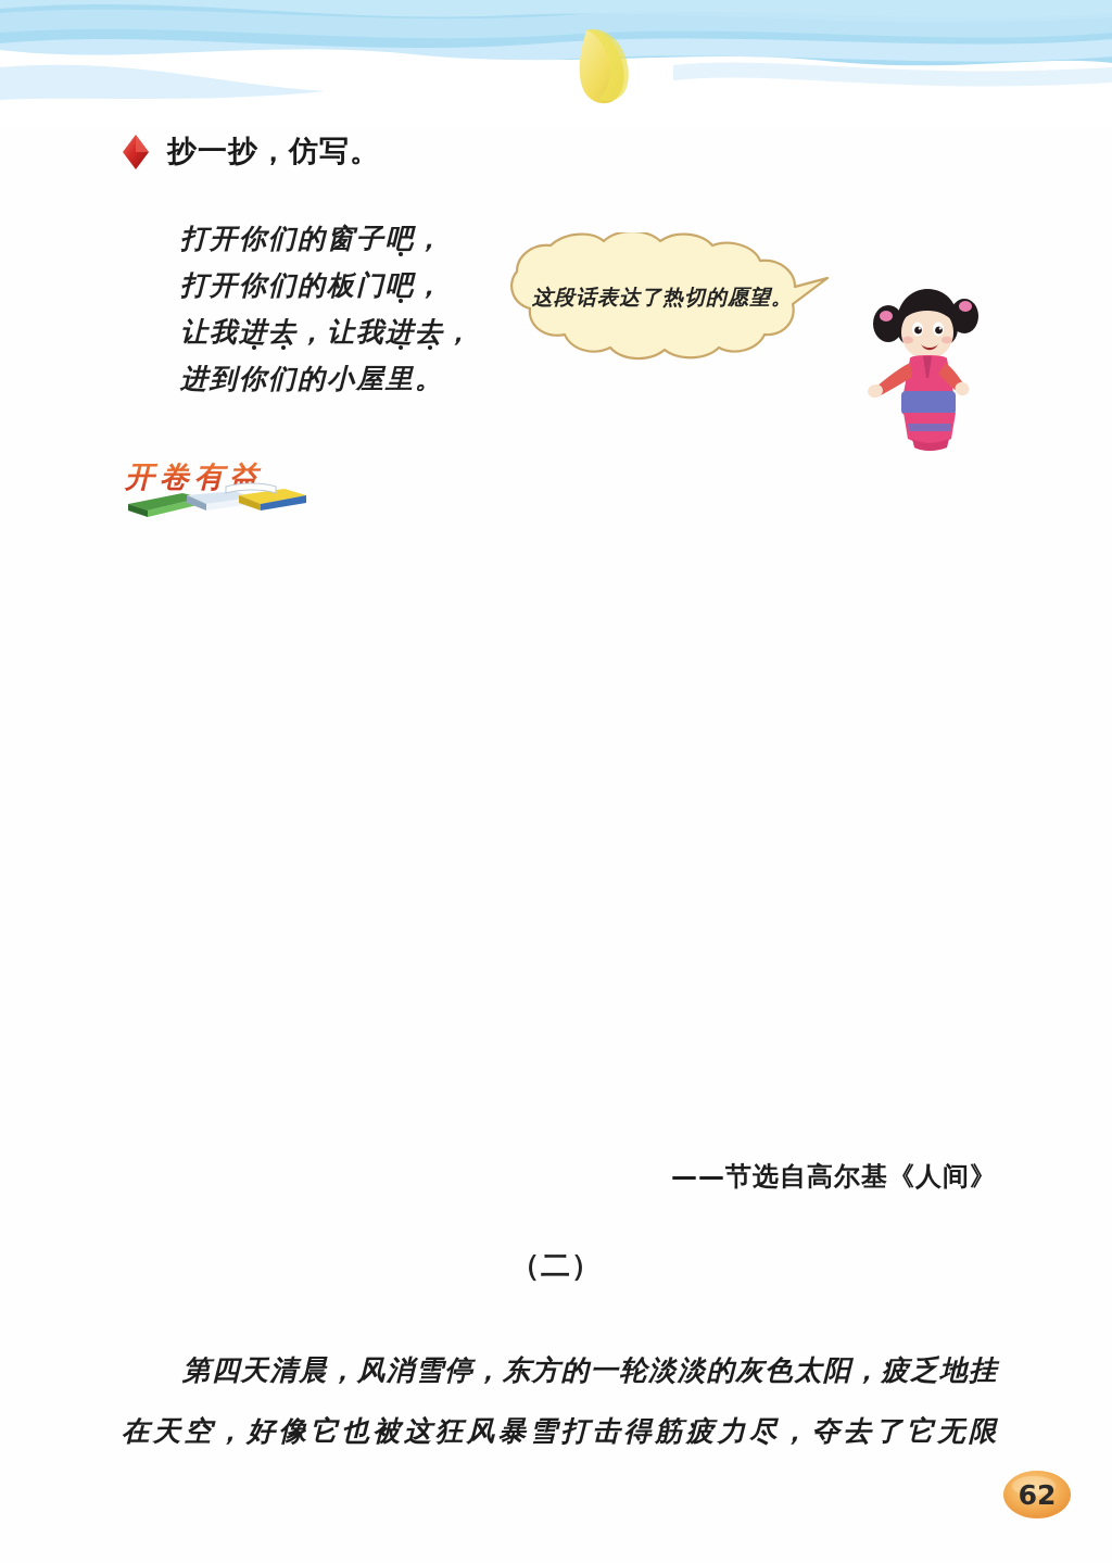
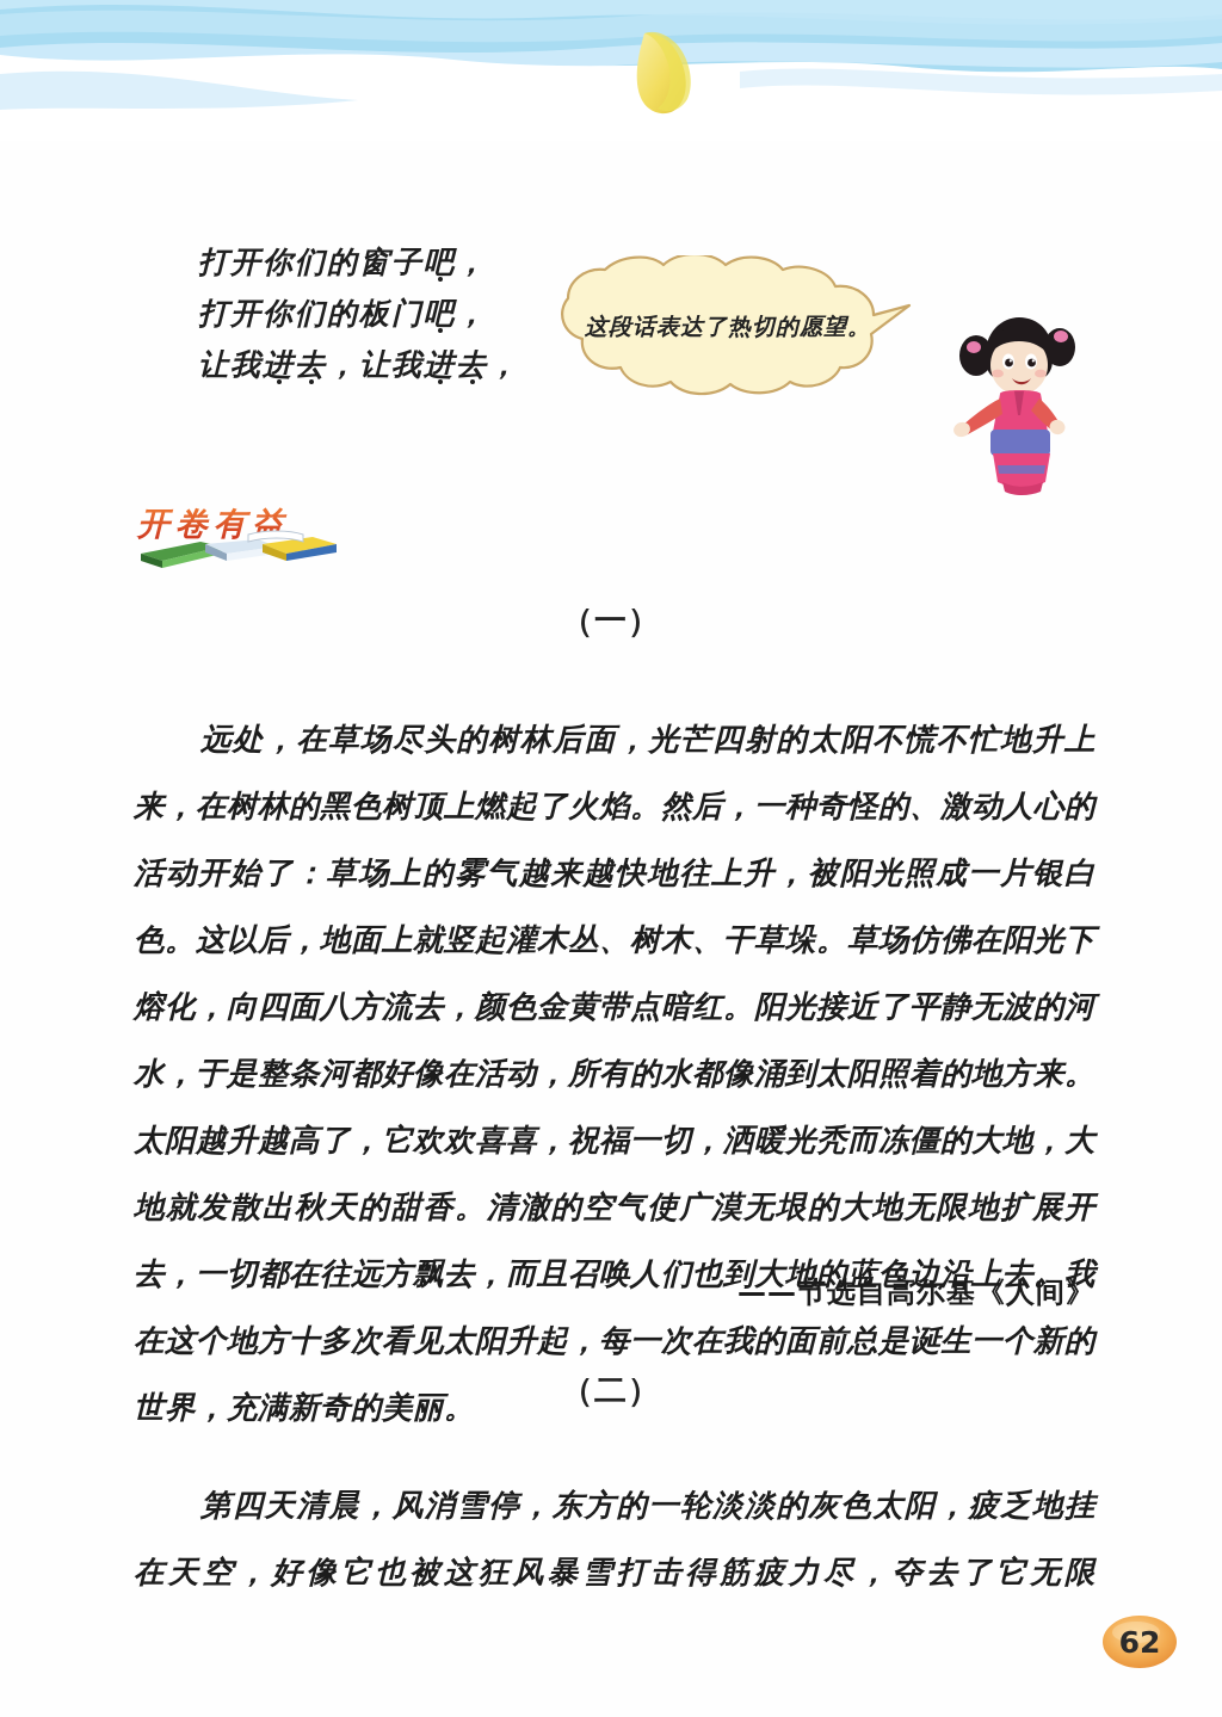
- 抄一抄，仿写。
  打开你们的窗子吧，
  打开你们的板门吧，
  让我进去，让我进去，
- 进到你们的小屋里。
  这段话表达了热切的愿望。
  开卷有益
+ （一）
+ 远处，在草场尽头的树林后面，光芒四射的太阳不慌不忙地升上来，在树林的黑色树顶上燃起了火焰。然后，一种奇怪的、激动人心的活动开始了：草场上的雾气越来越快地往上升，被阳光照成一片银白色。这以后，地面上就竖起灌木丛、树木、干草垛。草场仿佛在阳光下熔化，向四面八方流去，颜色金黄带点暗红。阳光接近了平静无波的河水，于是整条河都好像在活动，所有的水都像涌到太阳照着的地方来。太阳越升越高了，它欢欢喜喜，祝福一切，洒暖光秃而冻僵的大地，大地就发散出秋天的甜香。清澈的空气使广漠无垠的大地无限地扩展开去，一切都在往远方飘去，而且召唤人们也到大地的蓝色边沿上去。我在这个地方十多次看见太阳升起，每一次在我的面前总是诞生一个新的世界，充满新奇的美丽。
  ——节选自高尔基《人间》
  （二）
  第四天清晨，风消雪停，东方的一轮淡淡的灰色太阳，疲乏地挂在天空，好像它也被这狂风暴雪打击得筋疲力尽，夺去了它无限
  62
